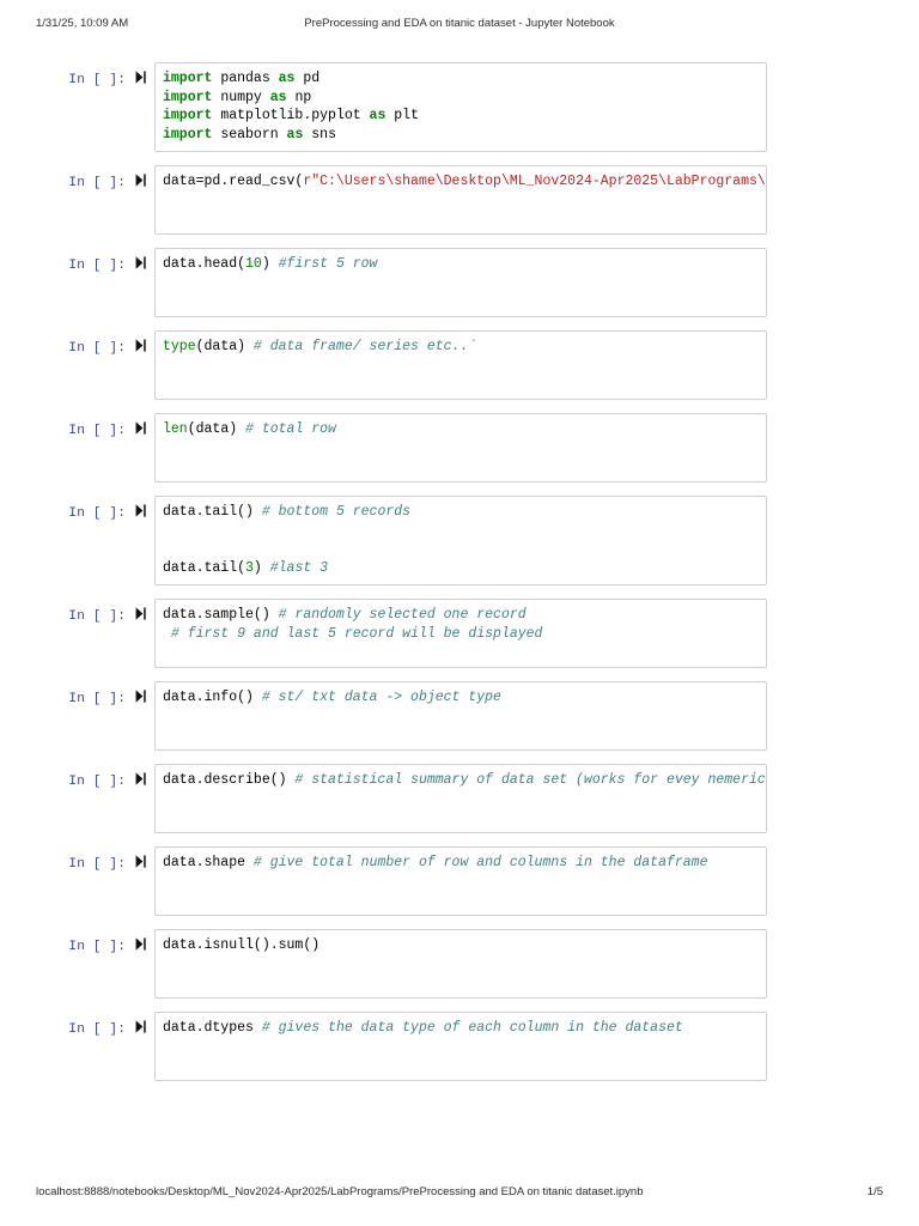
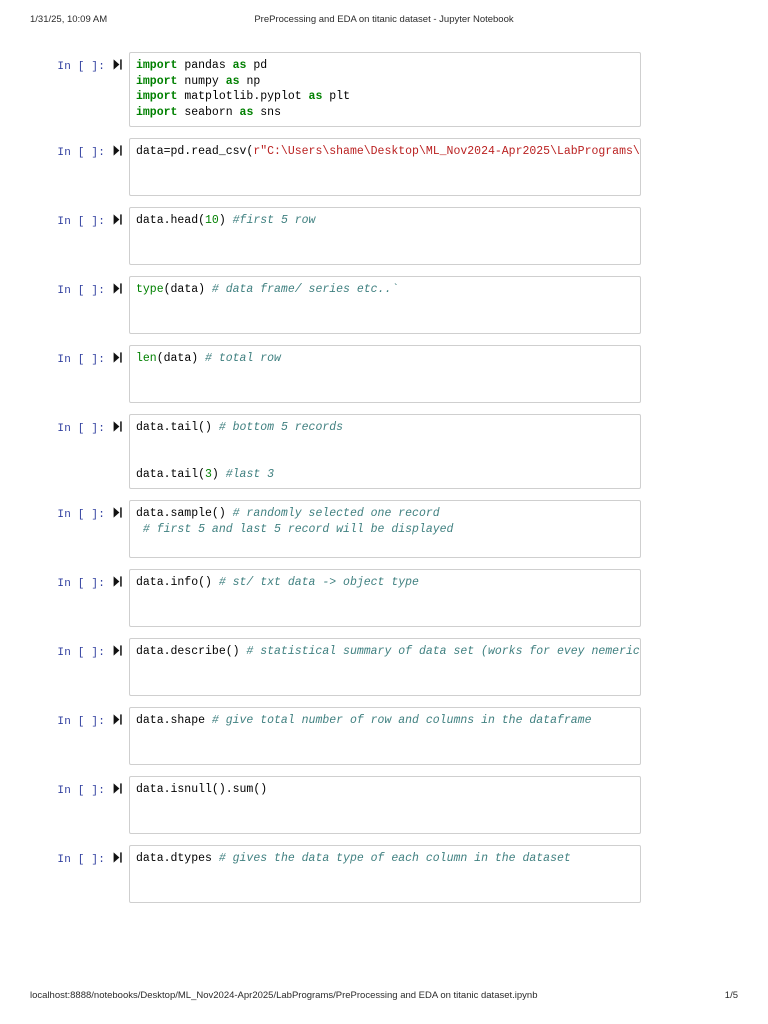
  1/31/25, 10:09 AM
  PreProcessing and EDA on titanic dataset - Jupyter Notebook
  In [ ]:
  import pandas as pd
  import numpy as np
  import matplotlib.pyplot as plt
  import seaborn as sns
  In [ ]:
  data=pd.read_csv(r"C:\Users\shame\Desktop\ML_Nov2024-Apr2025\LabPrograms\
  In [ ]:
  data.head(10) #first 5 row
  In [ ]:
  type(data) # data frame/ series etc..`
  In [ ]:
  len(data) # total row
  In [ ]:
  data.tail() # bottom 5 records
  data.tail(3) #last 3
  In [ ]:
  data.sample() # randomly selected one record
- # first 9 and last 5 record will be displayed
+ # first 5 and last 5 record will be displayed
  In [ ]:
  data.info() # st/ txt data -> object type
  In [ ]:
  data.describe() # statistical summary of data set (works for evey nemeric
  In [ ]:
  data.shape # give total number of row and columns in the dataframe
  In [ ]:
  data.isnull().sum()
  In [ ]:
  data.dtypes # gives the data type of each column in the dataset
  localhost:8888/notebooks/Desktop/ML_Nov2024-Apr2025/LabPrograms/PreProcessing and EDA on titanic dataset.ipynb
  1/5
